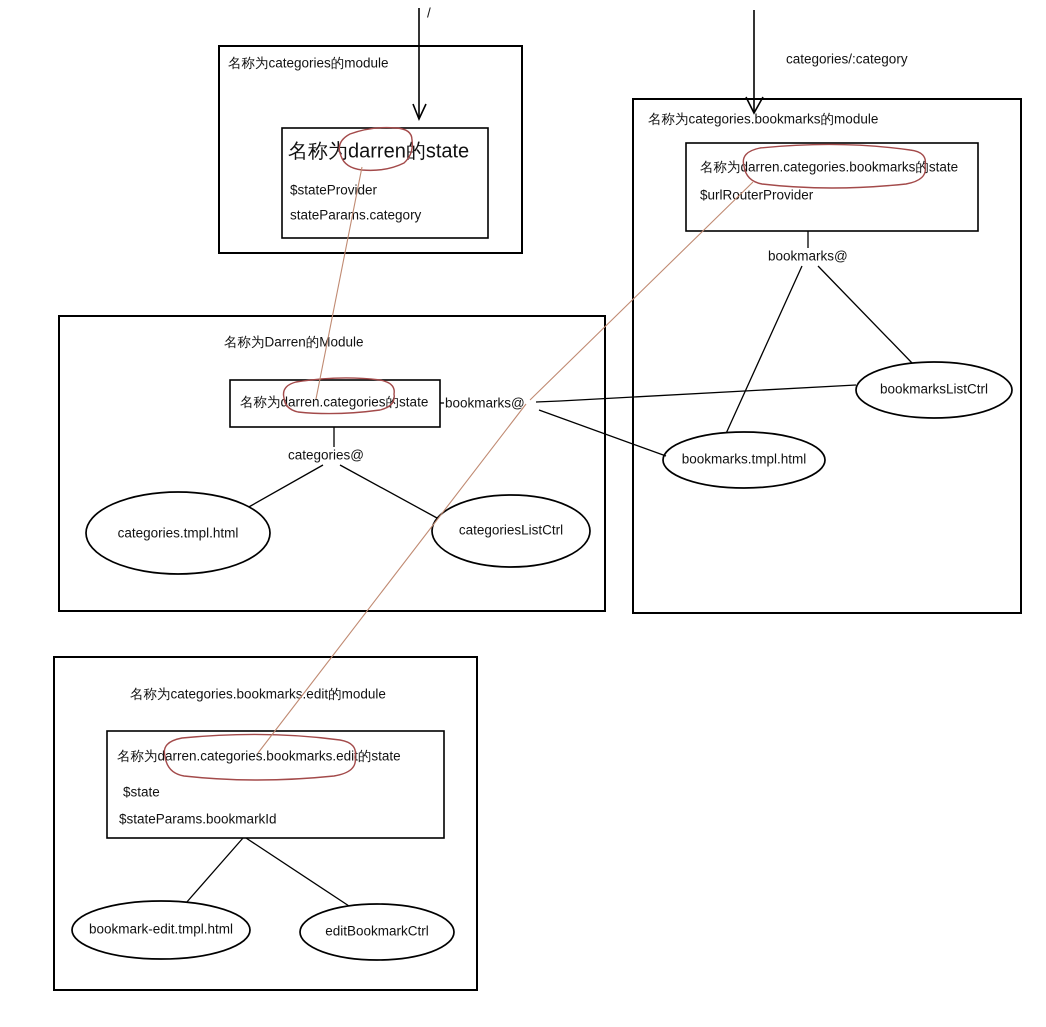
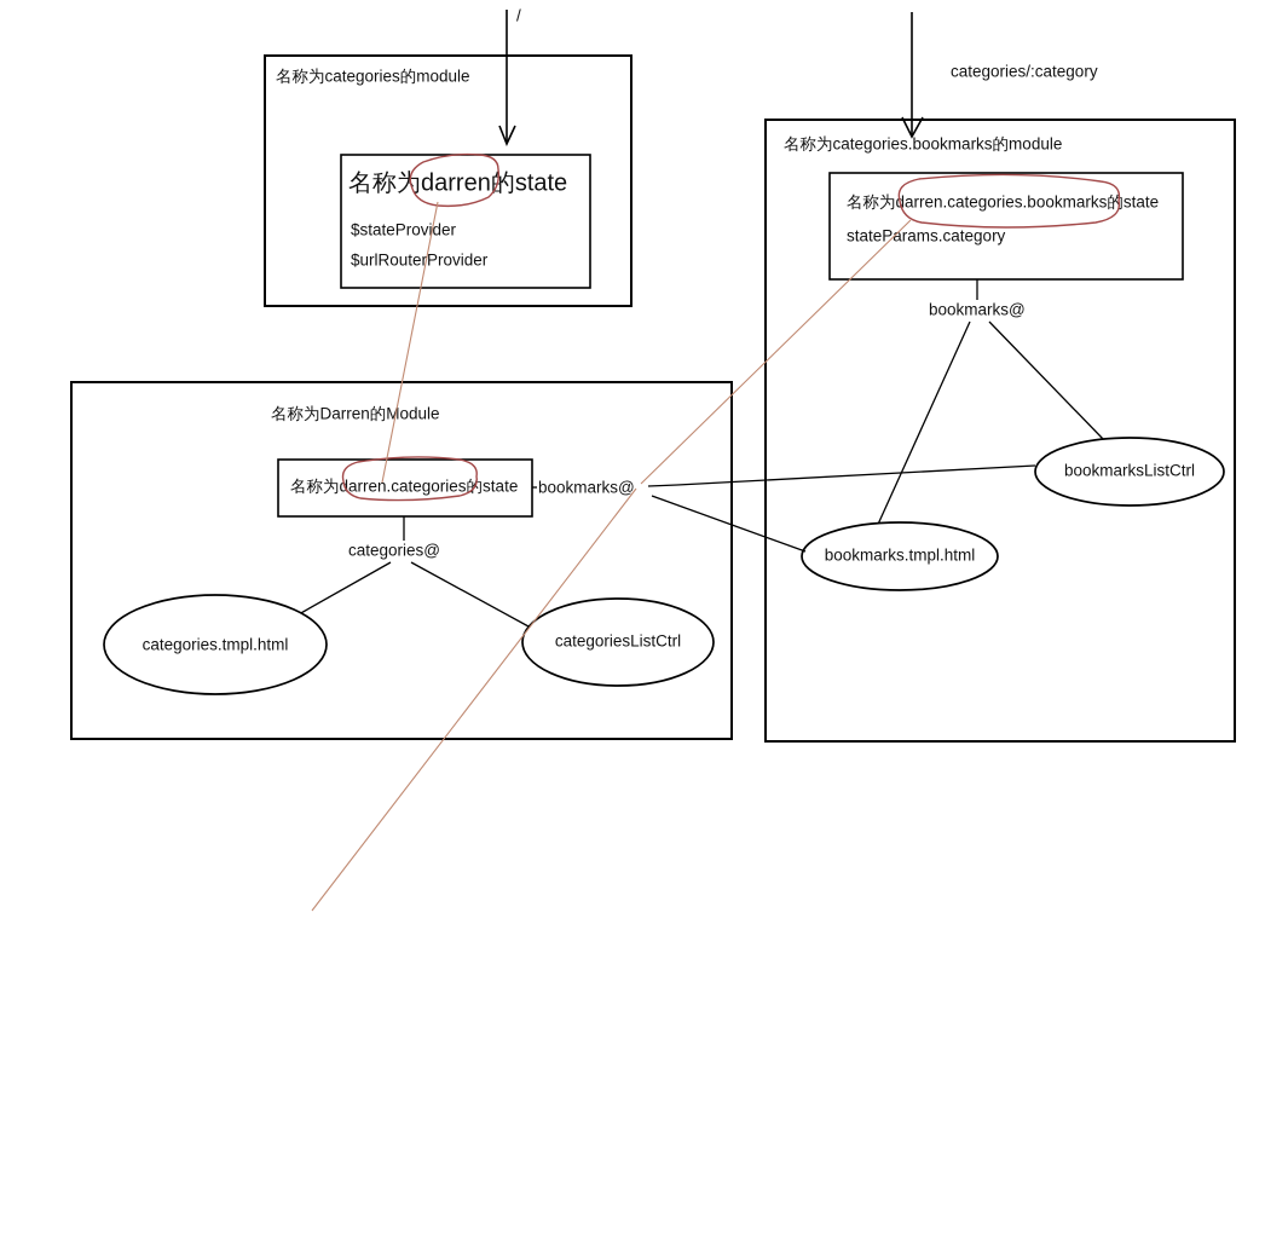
  /
  categories/:category
  名称为categories的module
  名称为darren的state
  $stateProvider
- stateParams.category
+ $urlRouterProvider
  名称为Darren的Module
  名称为arren.categoriesstate
  bookmarks@
  categories@
  categories.tmpl.html
  categoriesListCtrl
  名称为categories.bookmarks的module
  名称为arren.categories.bookmarks的state
- $urlRouterProvider
+ stateParams.category
  bookmarks@
  bookmarks.tmpl.html
  bookmarksListCtrl
- 名称为categories.bookmarks.edit的module
- 名称为darren.categories.bookmarks.edit的state
- $state
- $stateParams.bookmarkId
- bookmark-edit.tmpl.html
- editBookmarkCtrl
